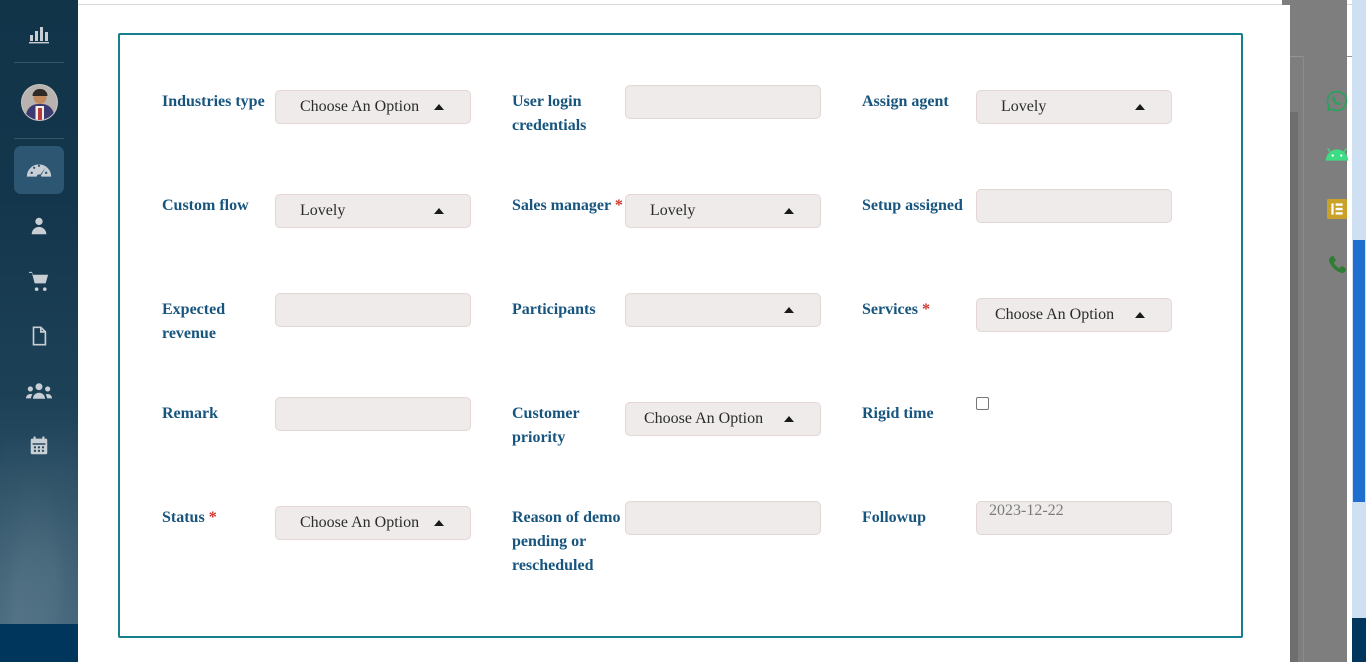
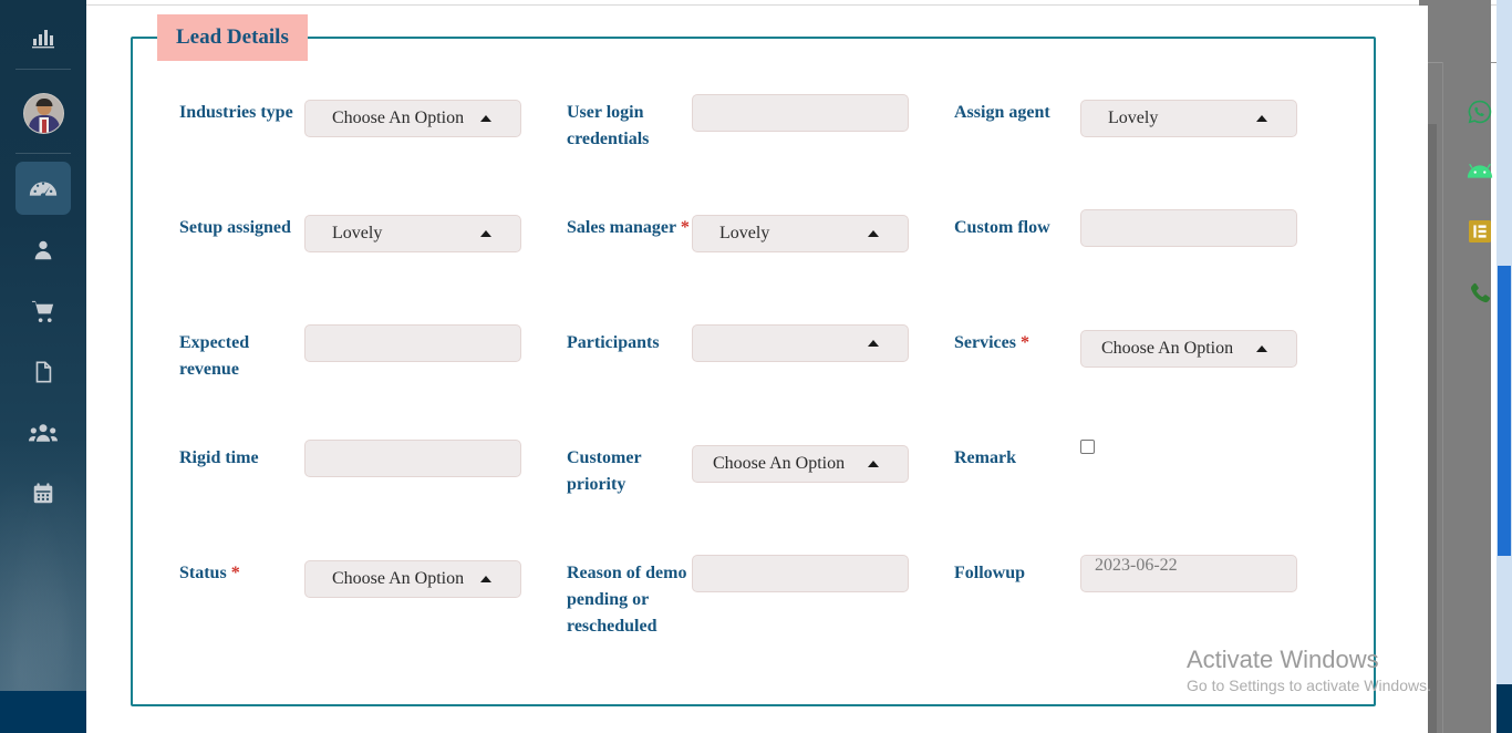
+ Lead Details
  Industries type
  Choose An Option
- Custom flow
+ Setup assigned
  Lovely
  Expected revenue
- Remark
+ Rigid time
  Status *
  Choose An Option
  User login credentials
  Sales manager *
  Lovely
  Participants
  Customer priority
  Choose An Option
  Reason of demo pending or rescheduled
  Assign agent
  Lovely
- Setup assigned
+ Custom flow
  Services *
  Choose An Option
- Rigid time
+ Remark
  Followup
- 2023-12-22
+ 2023-06-22
+ Activate Windows
+ Go to Settings to activate Windows.
